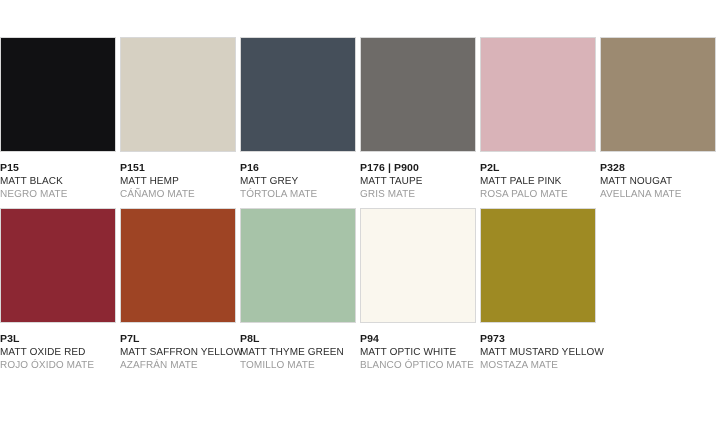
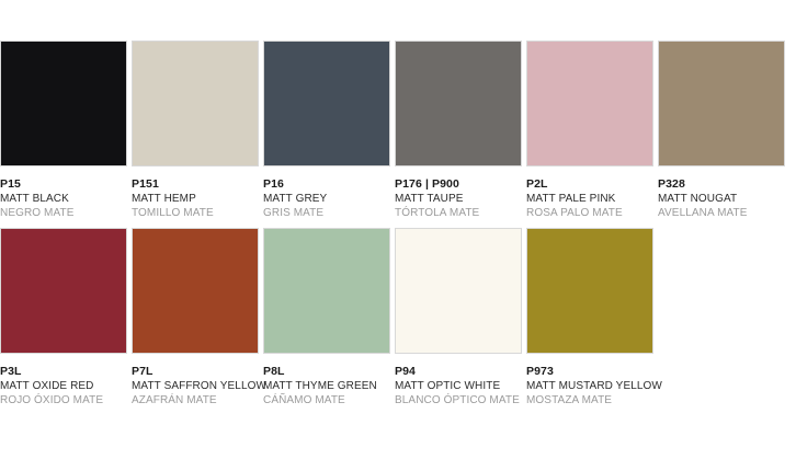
  P15
  MATT BLACK
  NEGRO MATE
  P151
  MATT HEMP
- CÁÑAMO MATE
+ TOMILLO MATE
  P16
  MATT GREY
- TÓRTOLA MATE
+ GRIS MATE
  P176 | P900
  MATT TAUPE
- GRIS MATE
+ TÓRTOLA MATE
  P2L
  MATT PALE PINK
  ROSA PALO MATE
  P328
  MATT NOUGAT
  AVELLANA MATE
  P3L
  MATT OXIDE RED
  ROJO ÓXIDO MATE
  P7L
  MATT SAFFRON YELLOW
  AZAFRÁN MATE
  P8L
  MATT THYME GREEN
- TOMILLO MATE
+ CÁÑAMO MATE
  P94
  MATT OPTIC WHITE
  BLANCO ÓPTICO MATE
  P973
  MATT MUSTARD YELLOW
  MOSTAZA MATE
